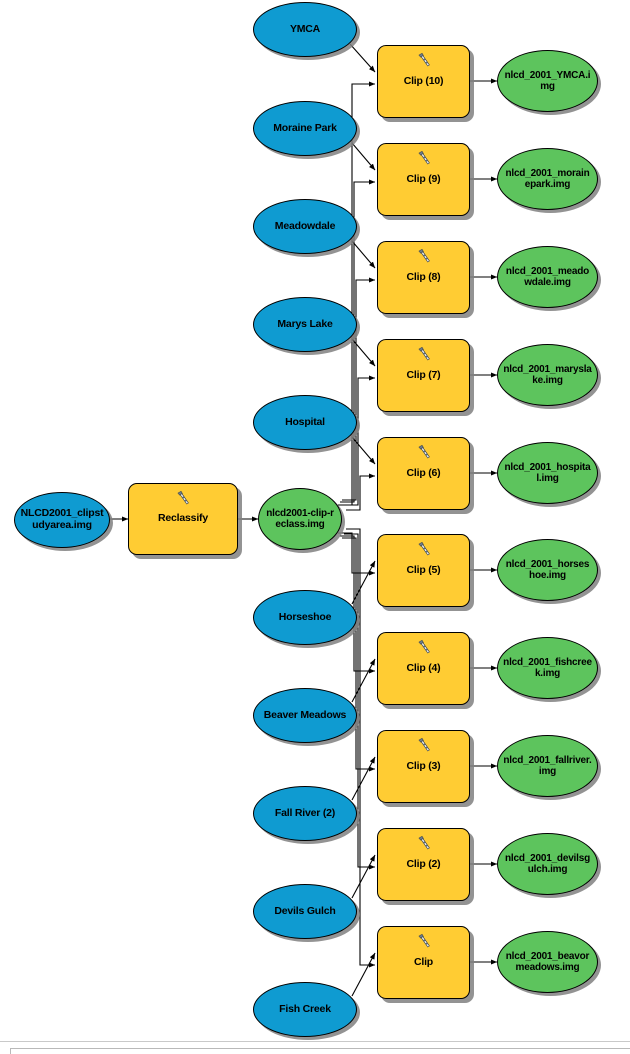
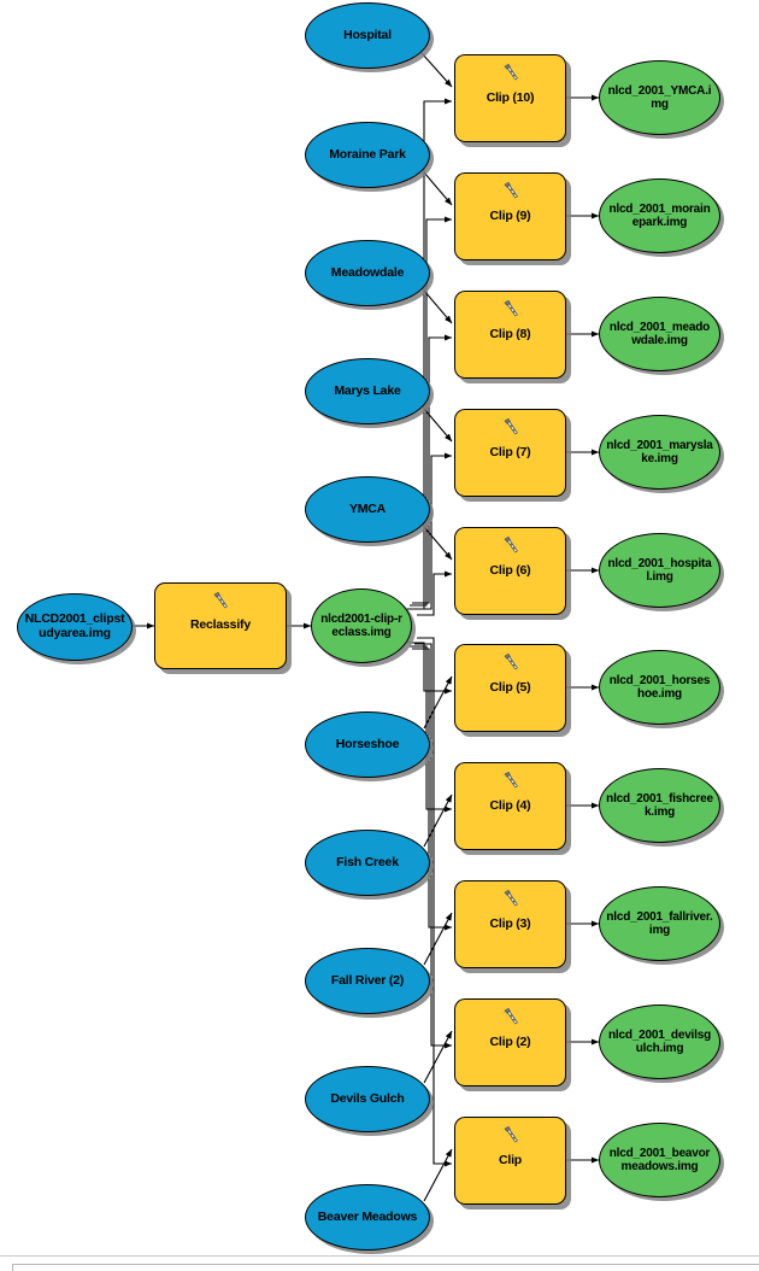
  NLCD2001_clipstudyarea.img
  Reclassify
  nlcd2001-clip-reclass.img
- YMCA
+ Hospital
  Moraine Park
  Meadowdale
  Marys Lake
- Hospital
+ YMCA
  Horseshoe
- Beaver Meadows
+ Fish Creek
  Fall River (2)
  Devils Gulch
- Fish Creek
+ Beaver Meadows
  Clip (10)
  Clip (9)
  Clip (8)
  Clip (7)
  Clip (6)
  Clip (5)
  Clip (4)
  Clip (3)
  Clip (2)
  Clip
  nlcd_2001_YMCA.img
  nlcd_2001_morainepark.img
  nlcd_2001_meadowdale.img
  nlcd_2001_maryslake.img
  nlcd_2001_hospital.img
  nlcd_2001_horseshoe.img
  nlcd_2001_fishcreek.img
  nlcd_2001_fallriver.img
  nlcd_2001_devilsgulch.img
  nlcd_2001_beavormeadows.img
